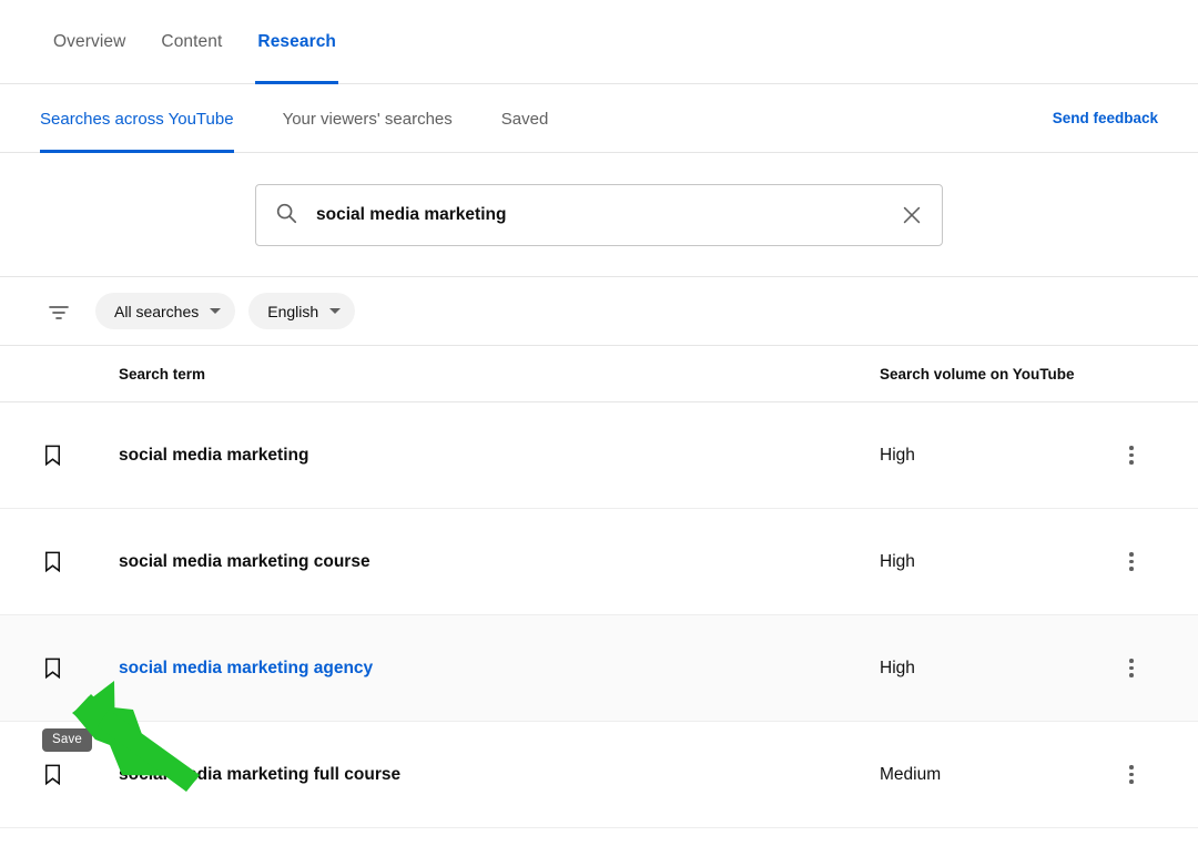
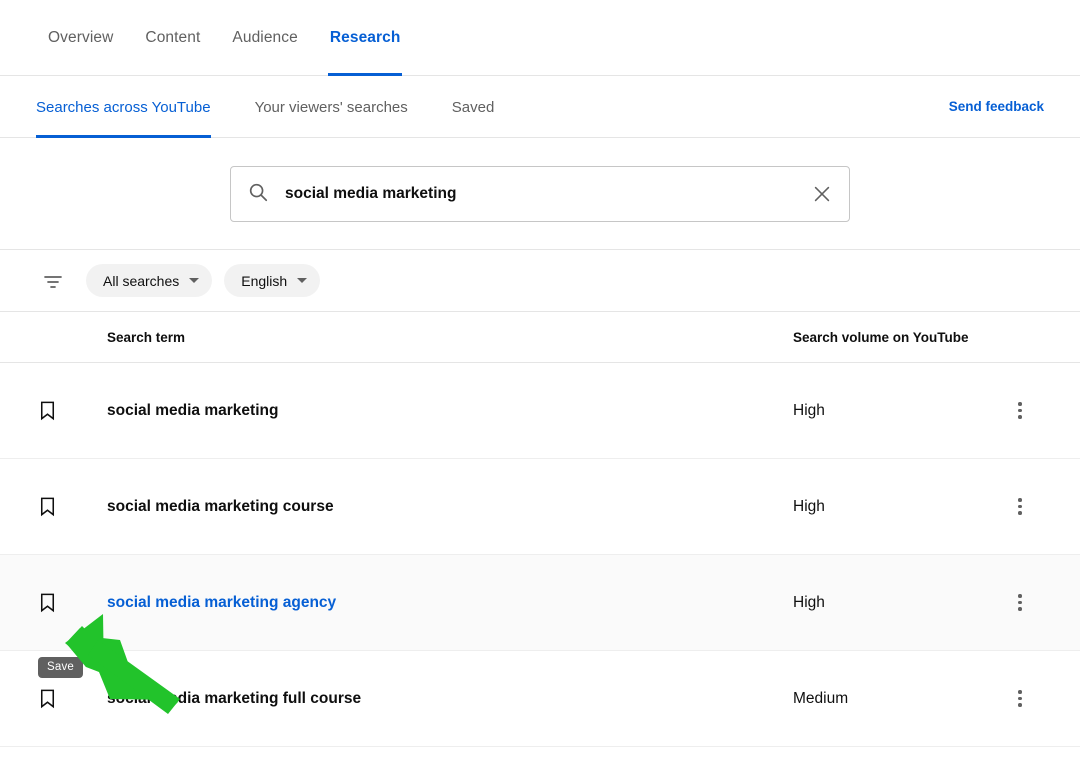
  Overview
  Content
+ Audience
  Research
  Searches across YouTube
  Your viewers' searches
  Saved
  Send feedback
  social media marketing
  All searches
  English
  Search term
  Search volume on YouTube
  social media marketing
  High
  social media marketing course
  High
  social media marketing agency
  High
  dia marketing full course
  Medium
  Save
